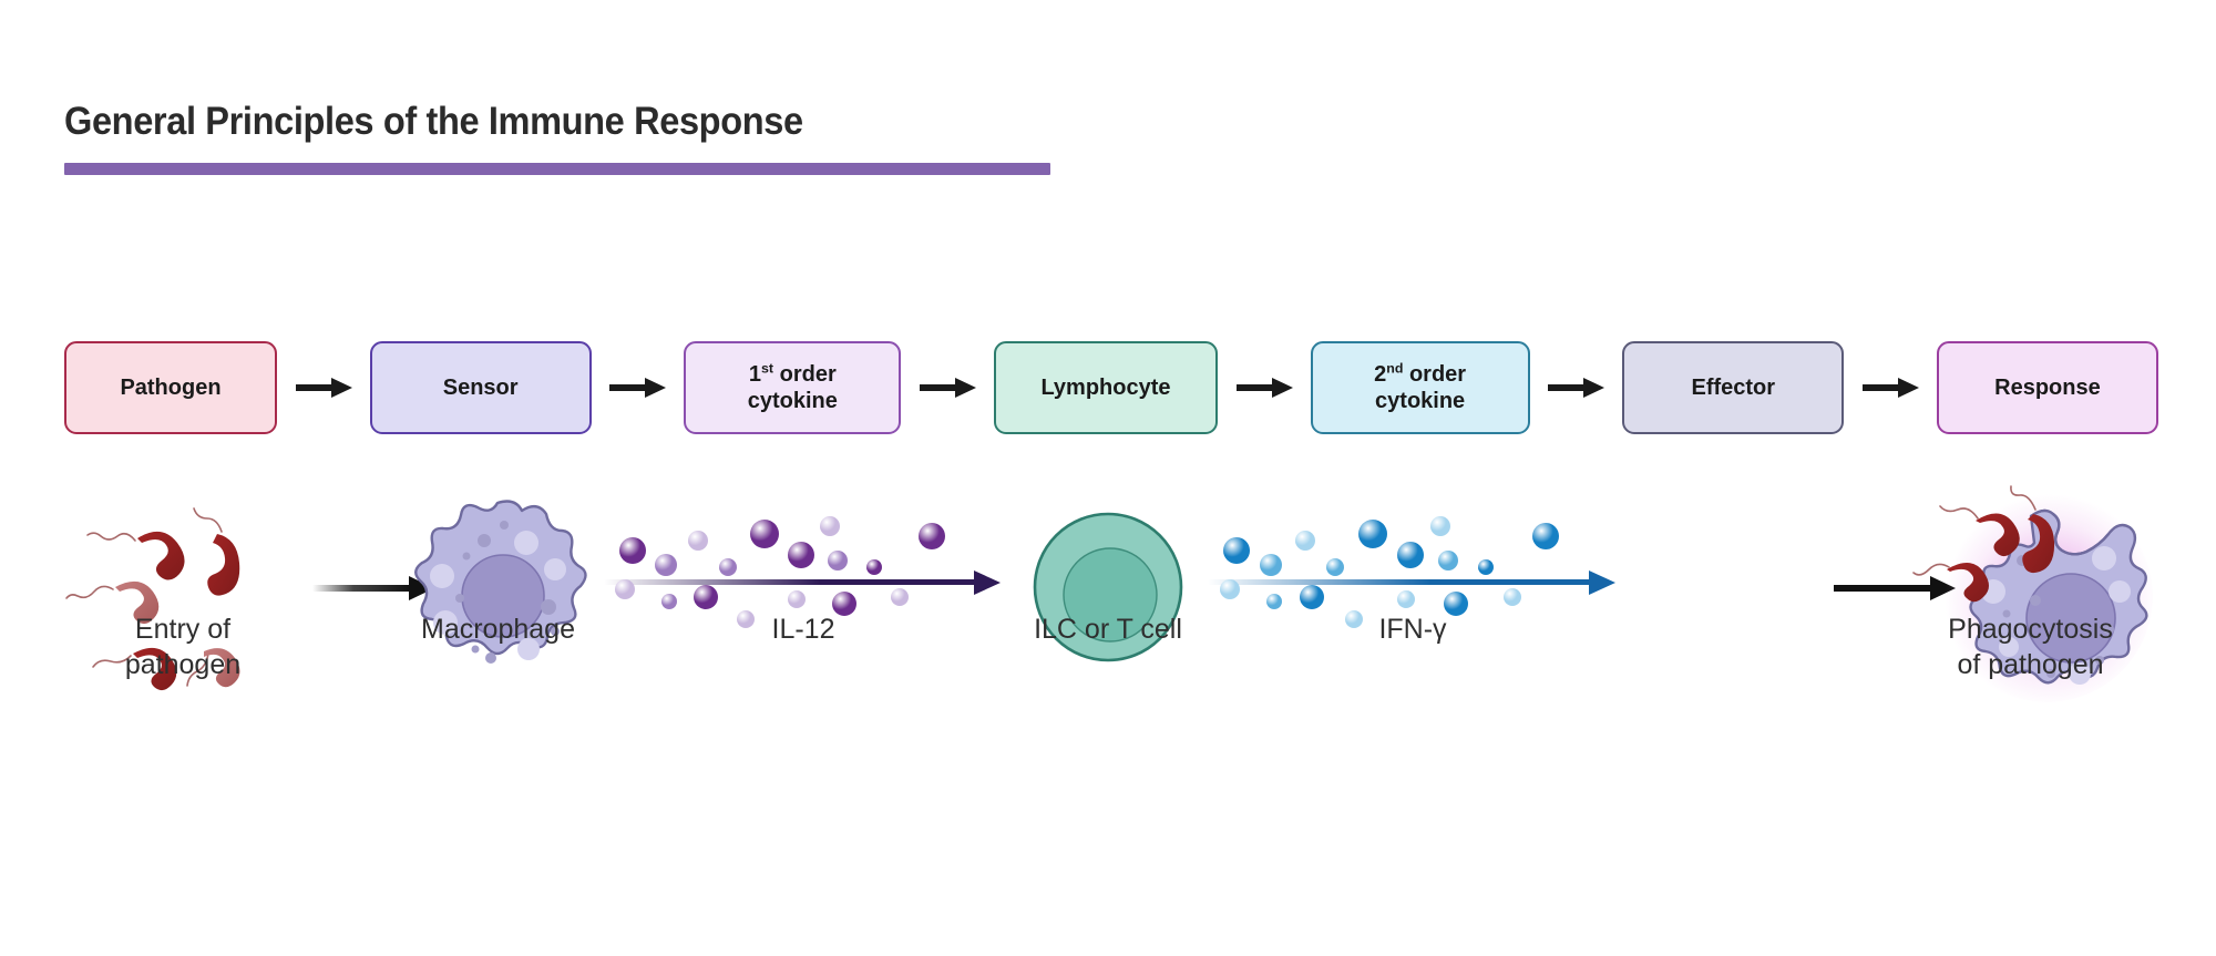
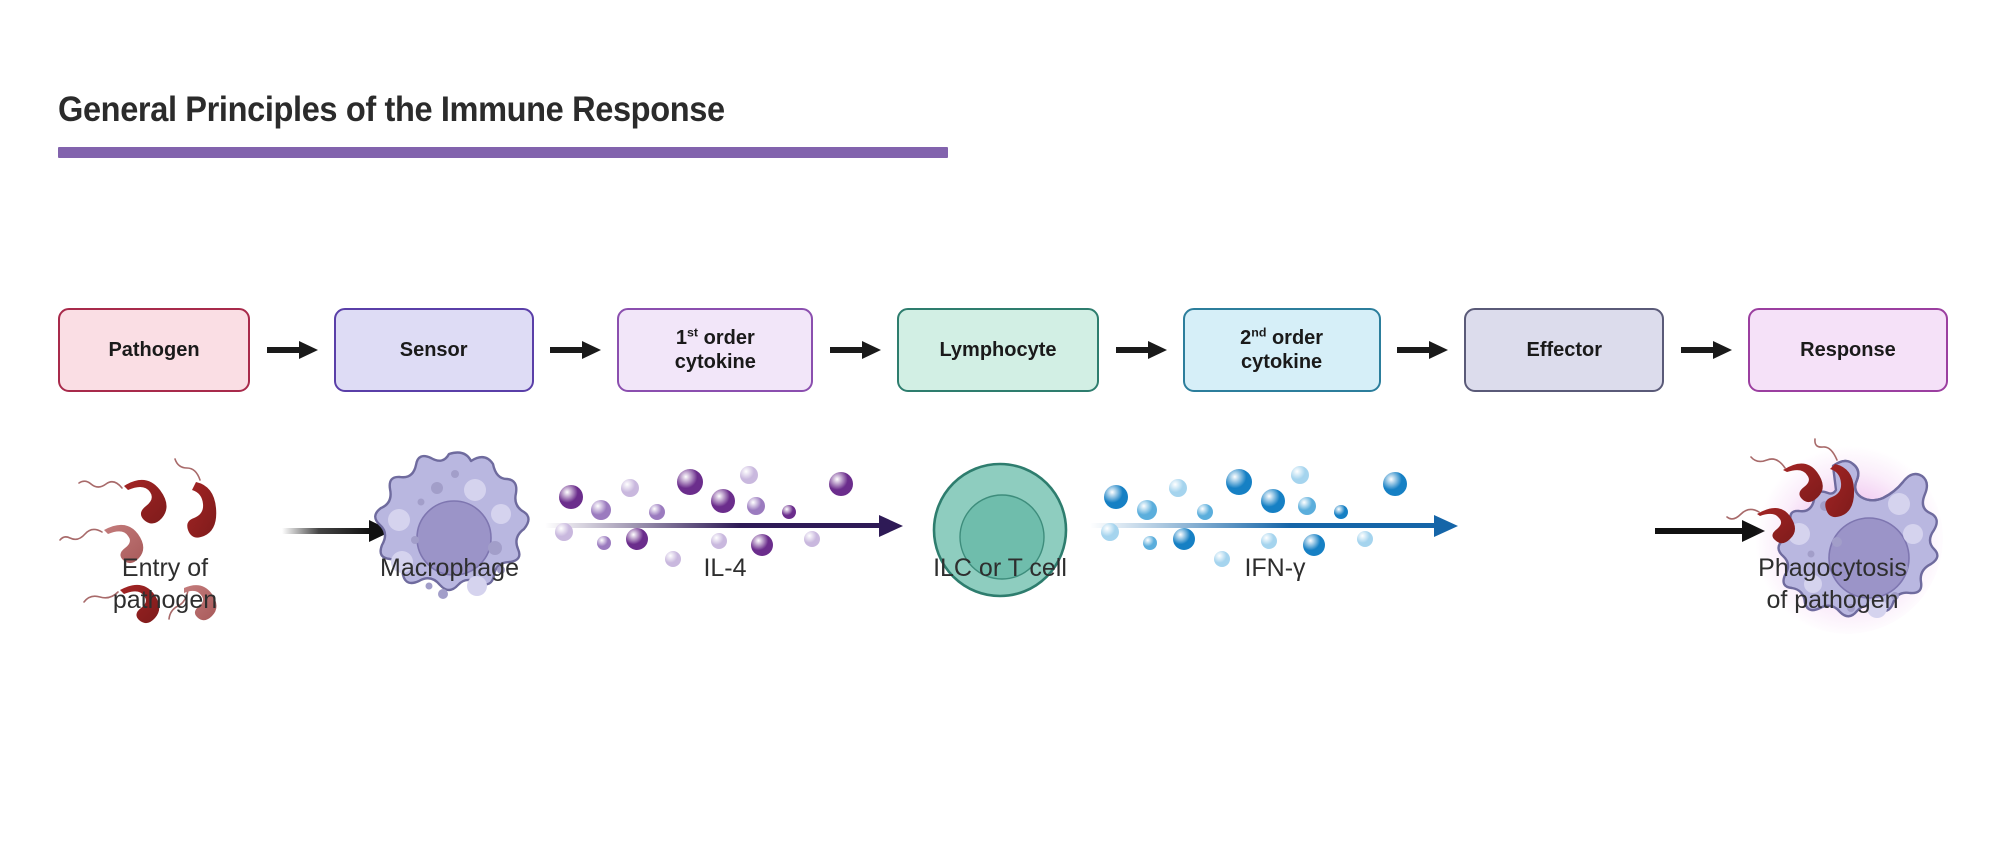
  General Principles of the Immune Response
  Pathogen
  Sensor
  1st order
  cytokine
  Lymphocyte
  2nd order
  cytokine
  Effector
  Response
  Entry of
  pathogen
  Macrophage
- IL-12
+ IL-4
  ILC or T cell
  IFN-γ
  Phagocytosis
  of pathogen
